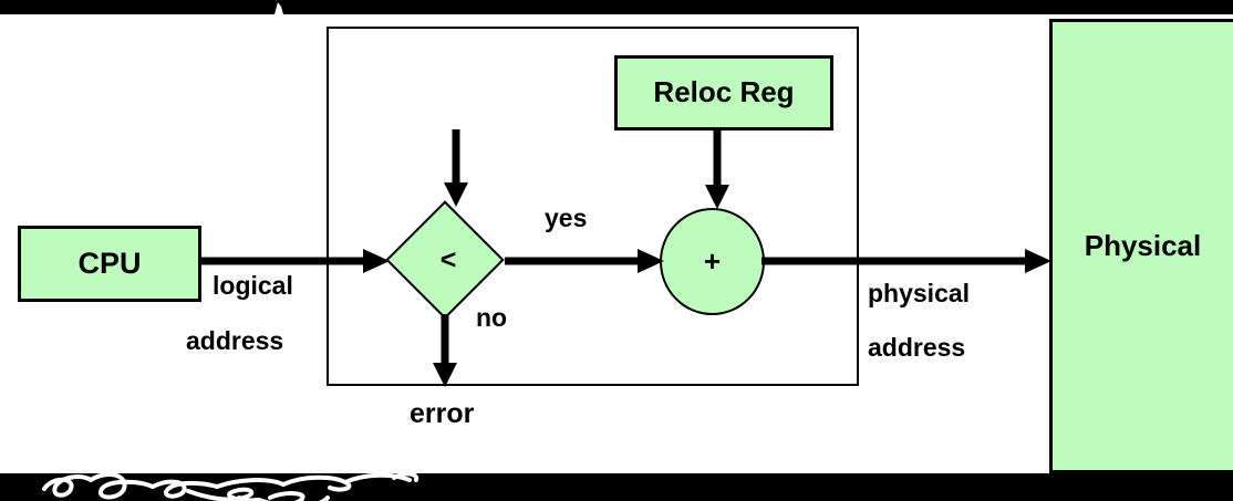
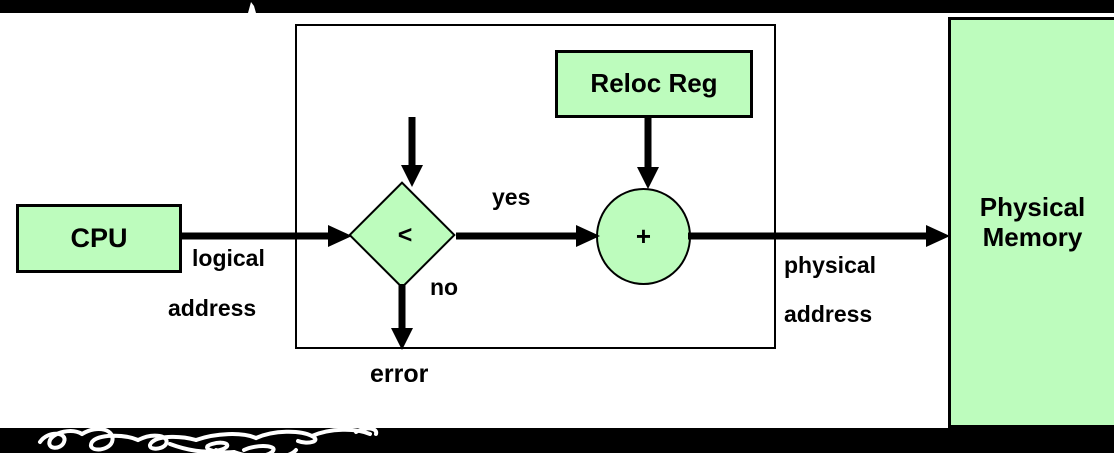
  CPU
  Reloc Reg
  <
  +
  Physical
+ Memory
  logical
  address
  yes
  no
  error
  physical
  address
